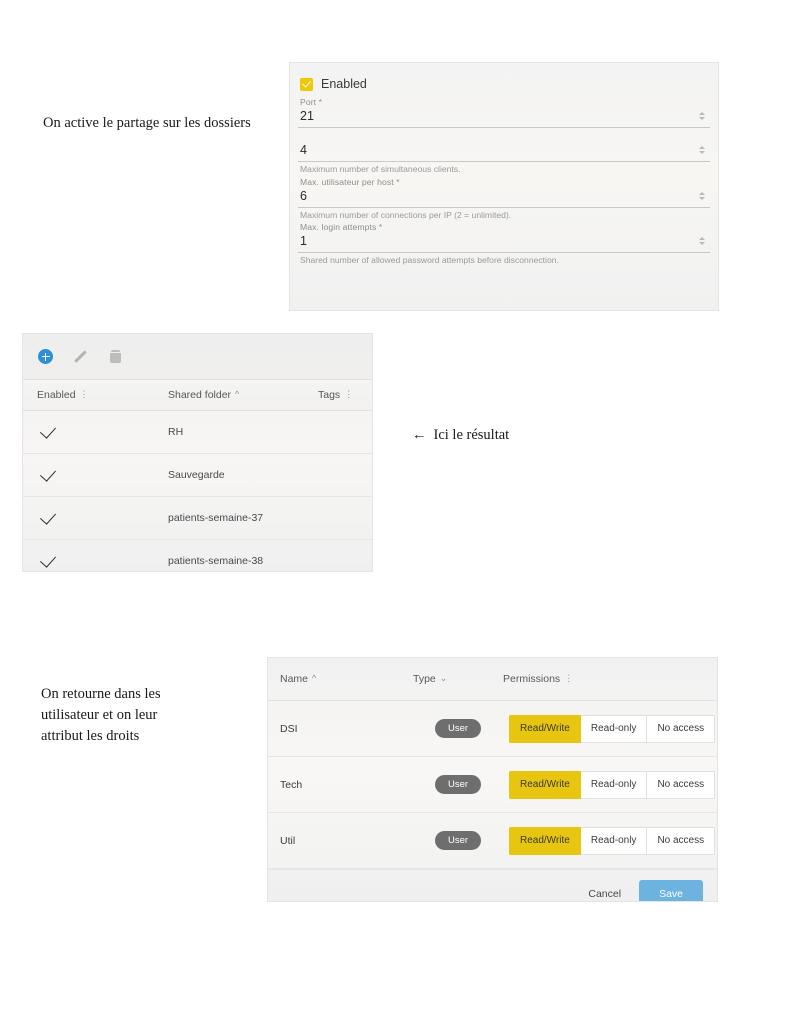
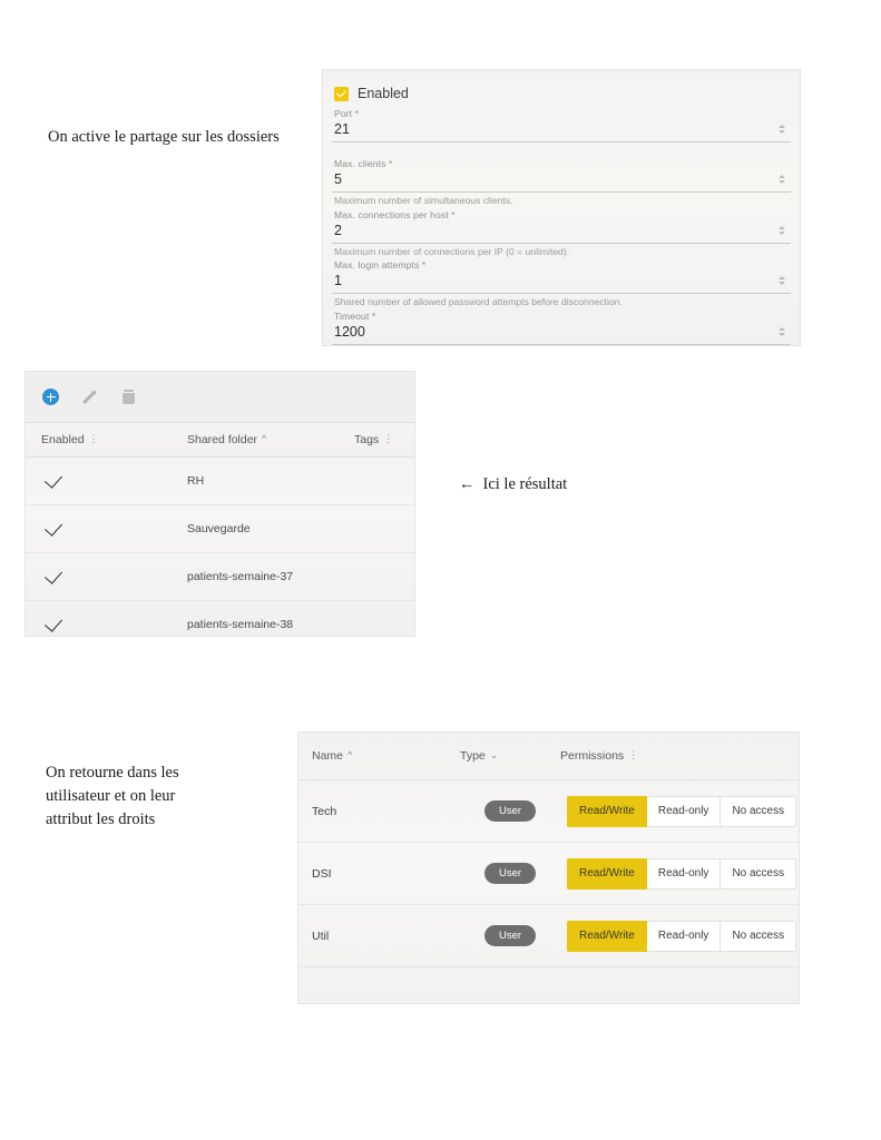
  On active le partage sur les dossiers
  Enabled
  Port *
  21
+ Max. clients *
- 4
+ 5
  Maximum number of simultaneous clients.
- Max. utilisateur per host *
+ Max. connections per host *
- 6
+ 2
- Maximum number of connections per IP (2 = unlimited).
+ Maximum number of connections per IP (0 = unlimited).
  Max. login attempts *
  1
  Shared number of allowed password attempts before disconnection.
+ Timeout *
+ 1200
  Enabled ⋮
  Shared folder ^
  Tags ⋮
  RH
  Sauvegarde
  patients-semaine-37
  patients-semaine-38
  ← Ici le résultat
  On retourne dans les
  utilisateur et on leur
  attribut les droits
  Name ^
  Type ⌄
  Permissions ⋮
- DSI
+ Tech
  User
  Read/Write
  Read-only
  No access
- Tech
+ DSI
  User
  Read/Write
  Read-only
  No access
  Util
  User
  Read/Write
  Read-only
  No access
- Cancel
- Save
